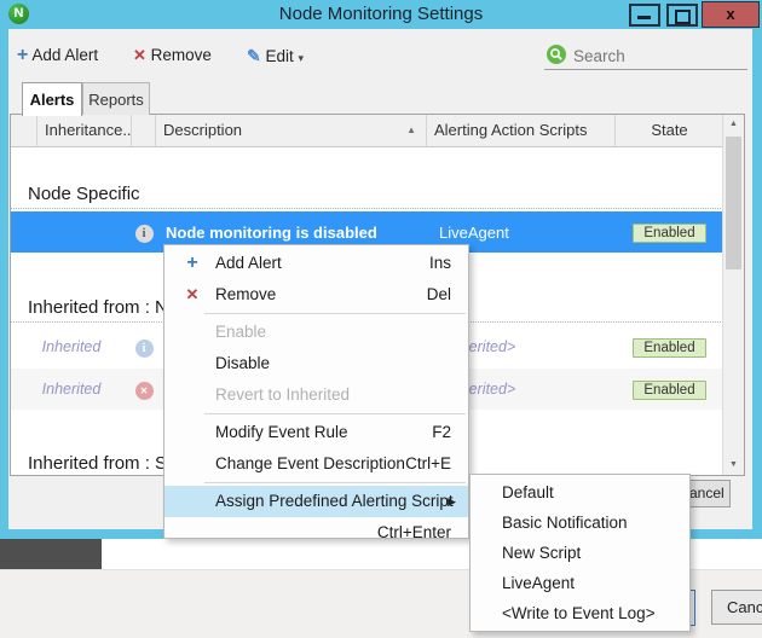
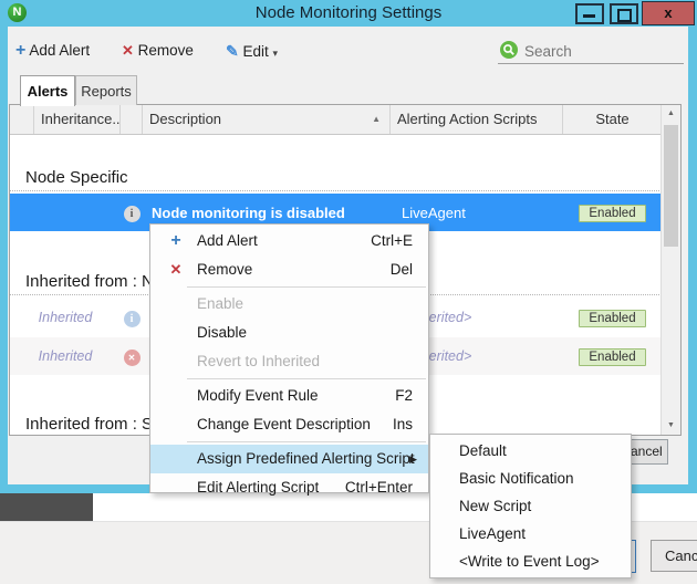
  N
  Node Monitoring Settings
  x
  + Add Alert
  ✕ Remove
  ✎ Edit ▾
  Search
  Alerts
  Reports
  Inheritance..
  Description
  ▲
  Alerting Action Scripts
  State
  Node Specific
  i
  Node monitoring is disabled
  LiveAgent
  Enabled
  Inherited from : N
  Inherited
  i
  Enabled
  Inherited
  ✕
  Enabled
  Inherited from : S
  ancel
  +
  Add Alert
- Ins
+ Ctrl+E
  ✕
  Remove
  Del
  Enable
  Disable
  Revert to Inherited
  Modify Event Rule
  F2
  Change Event Description
- Ctrl+E
+ Ins
  Assign Predefined Alerting Script
  ▶
+ Edit Alerting Script
  Ctrl+Enter
  Default
  Basic Notification
  New Script
  LiveAgent
  <Write to Event Log>
